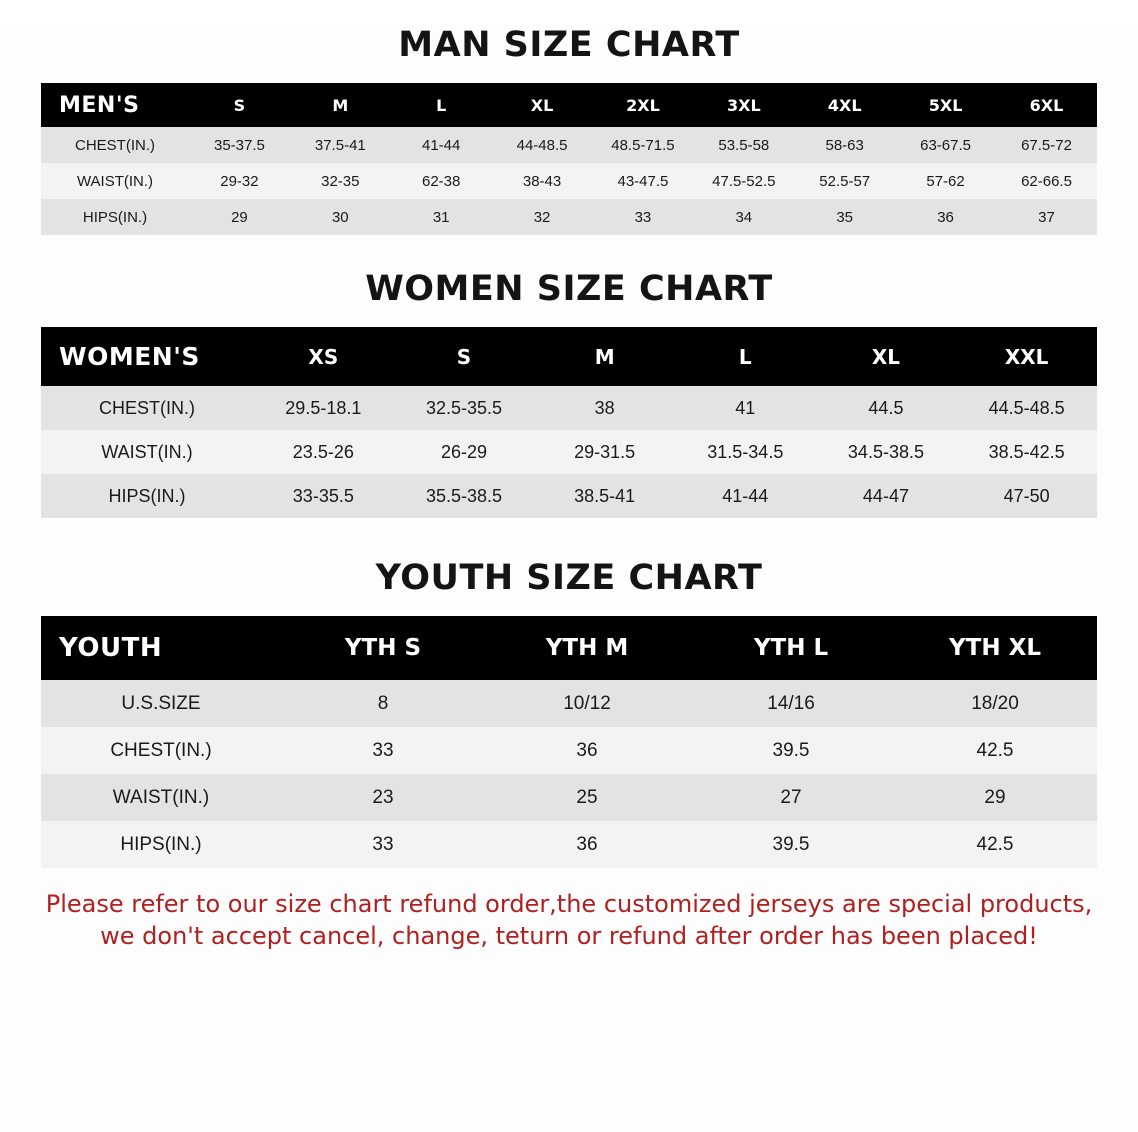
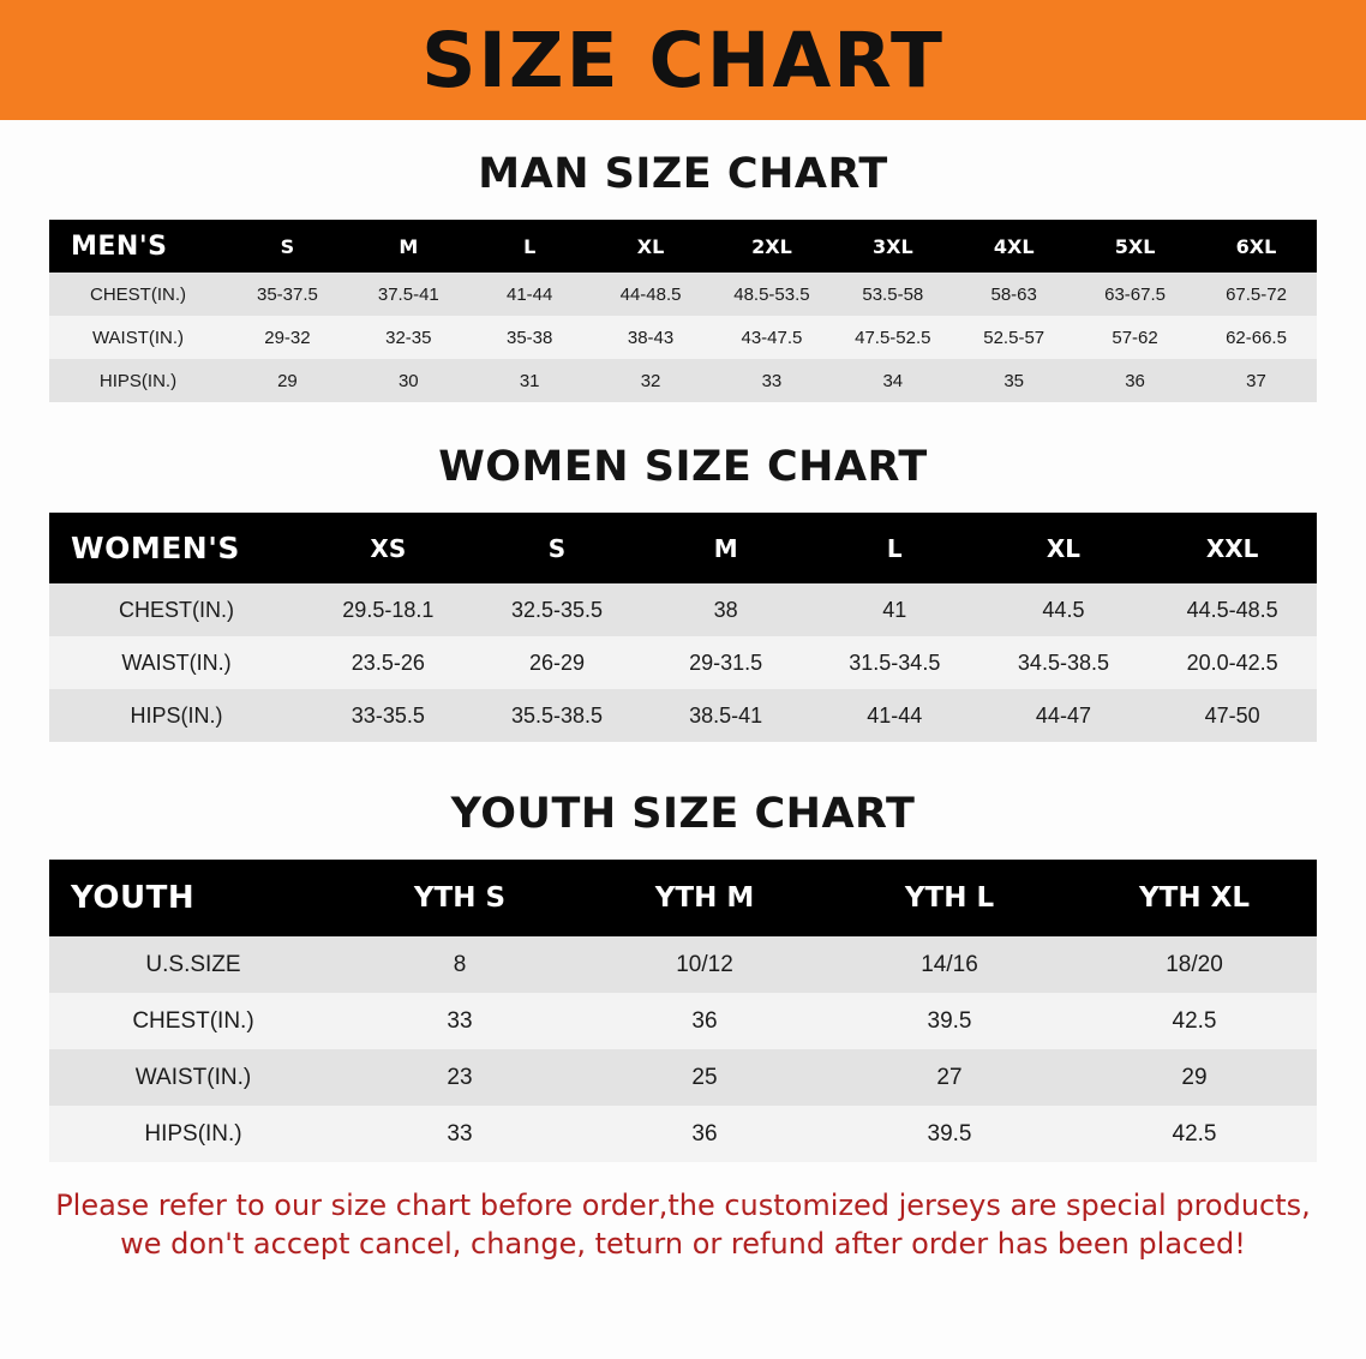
+ SIZE CHART
  MAN SIZE CHART
  MEN'S	S	M	L	XL	2XL	3XL	4XL	5XL	6XL
- CHEST(IN.)	35-37.5	37.5-41	41-44	44-48.5	48.5-71.5	53.5-58	58-63	63-67.5	67.5-72
+ CHEST(IN.)	35-37.5	37.5-41	41-44	44-48.5	48.5-53.5	53.5-58	58-63	63-67.5	67.5-72
- WAIST(IN.)	29-32	32-35	62-38	38-43	43-47.5	47.5-52.5	52.5-57	57-62	62-66.5
+ WAIST(IN.)	29-32	32-35	35-38	38-43	43-47.5	47.5-52.5	52.5-57	57-62	62-66.5
  HIPS(IN.)	29	30	31	32	33	34	35	36	37
  WOMEN SIZE CHART
  WOMEN'S	XS	S	M	L	XL	XXL
  CHEST(IN.)	29.5-18.1	32.5-35.5	38	41	44.5	44.5-48.5
- WAIST(IN.)	23.5-26	26-29	29-31.5	31.5-34.5	34.5-38.5	38.5-42.5
+ WAIST(IN.)	23.5-26	26-29	29-31.5	31.5-34.5	34.5-38.5	20.0-42.5
  HIPS(IN.)	33-35.5	35.5-38.5	38.5-41	41-44	44-47	47-50
  YOUTH SIZE CHART
  YOUTH	YTH S	YTH M	YTH L	YTH XL
  U.S.SIZE	8	10/12	14/16	18/20
  CHEST(IN.)	33	36	39.5	42.5
  WAIST(IN.)	23	25	27	29
  HIPS(IN.)	33	36	39.5	42.5
- Please refer to our size chart refund order,the customized jerseys are special products,
+ Please refer to our size chart before order,the customized jerseys are special products,
  we don't accept cancel, change, teturn or refund after order has been placed!
